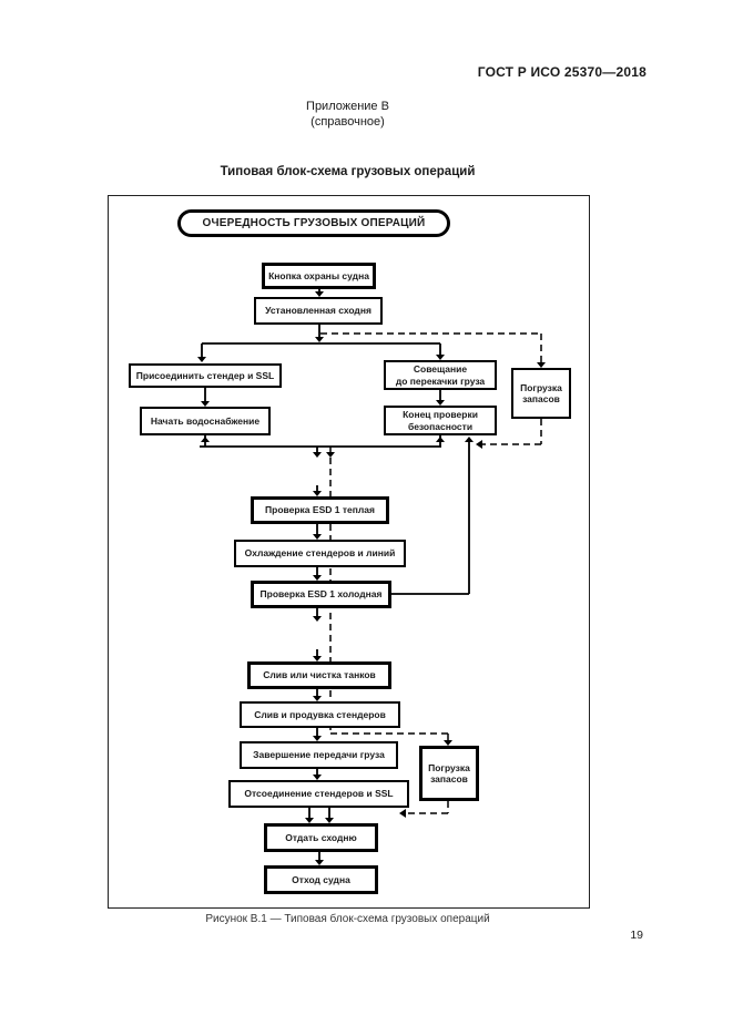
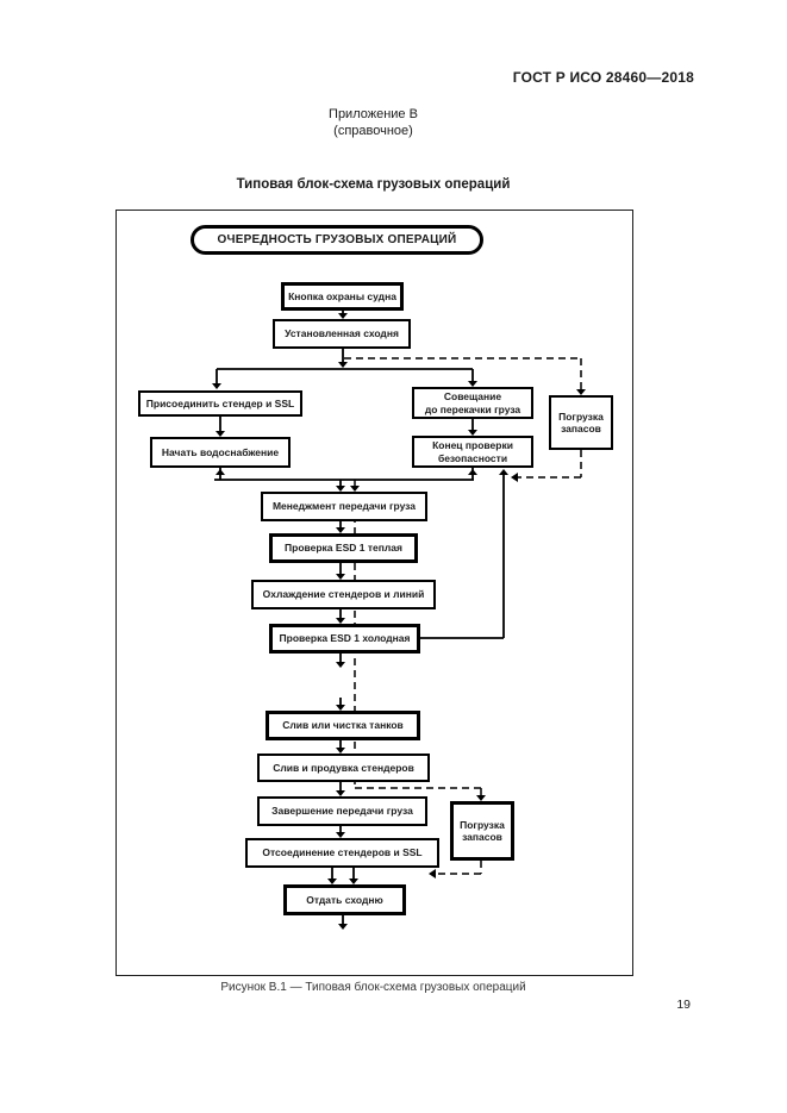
- ГОСТ Р ИСО 25370—2018
+ ГОСТ Р ИСО 28460—2018
  Приложение В
  (справочное)
  Типовая блок-схема грузовых операций
  ОЧЕРЕДНОСТЬ ГРУЗОВЫХ ОПЕРАЦИЙ
  Кнопка охраны судна
  Установленная сходня
  Присоединить стендер и SSL
  Начать водоснабжение
  Совещание
  до перекачки груза
  Конец проверки
  безопасности
  Погрузка
  запасов
+ Менеджмент передачи груза
  Проверка ESD 1 теплая
  Охлаждение стендеров и линий
  Проверка ESD 1 холодная
  Слив или чистка танков
  Слив и продувка стендеров
  Завершение передачи груза
  Отсоединение стендеров и SSL
  Погрузка
  запасов
  Отдать сходню
- Отход судна
  Рисунок В.1 — Типовая блок-схема грузовых операций
  19
